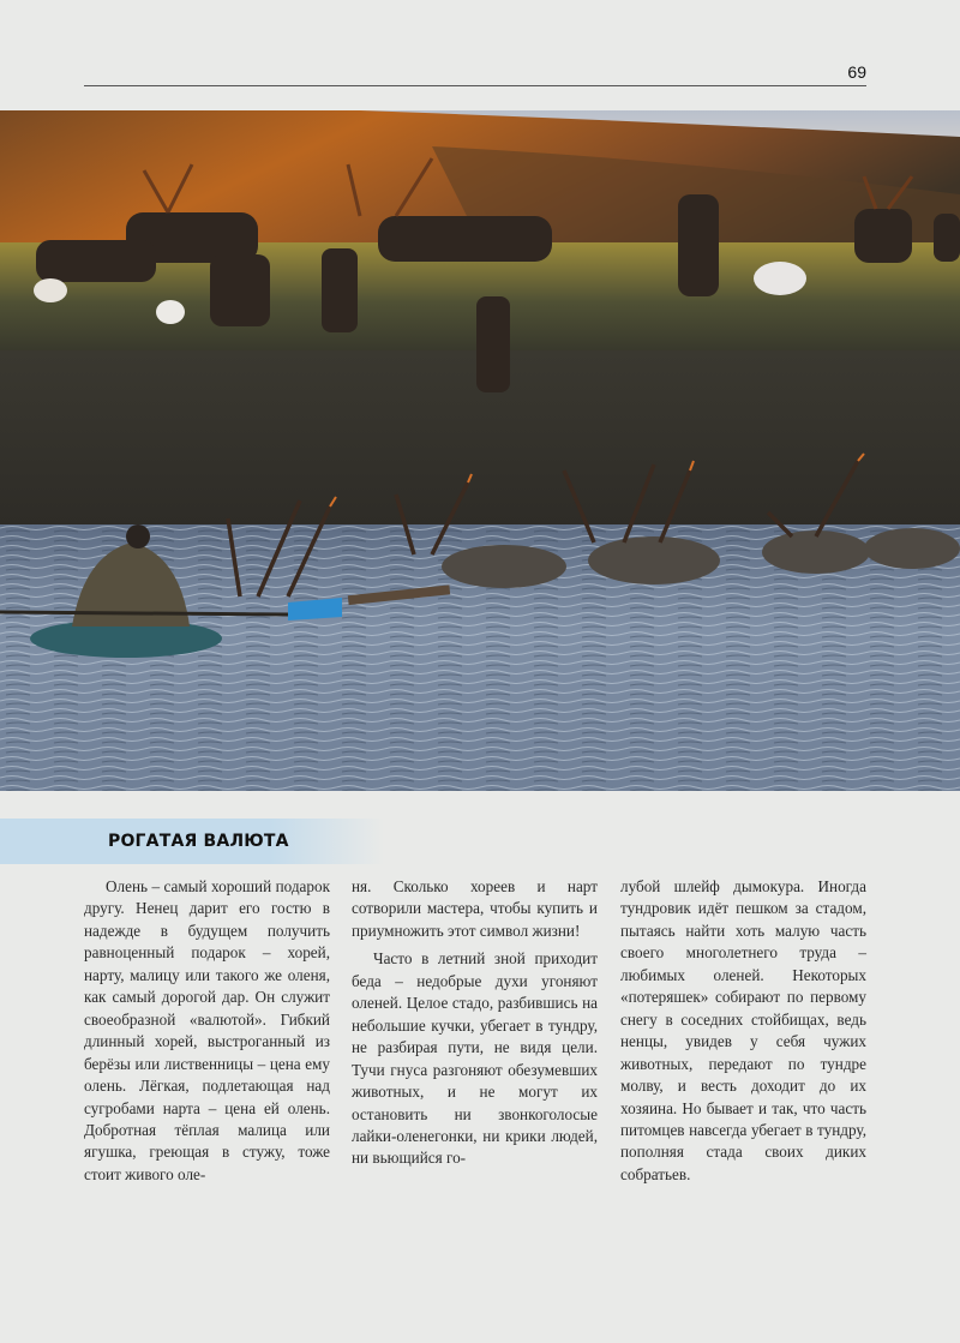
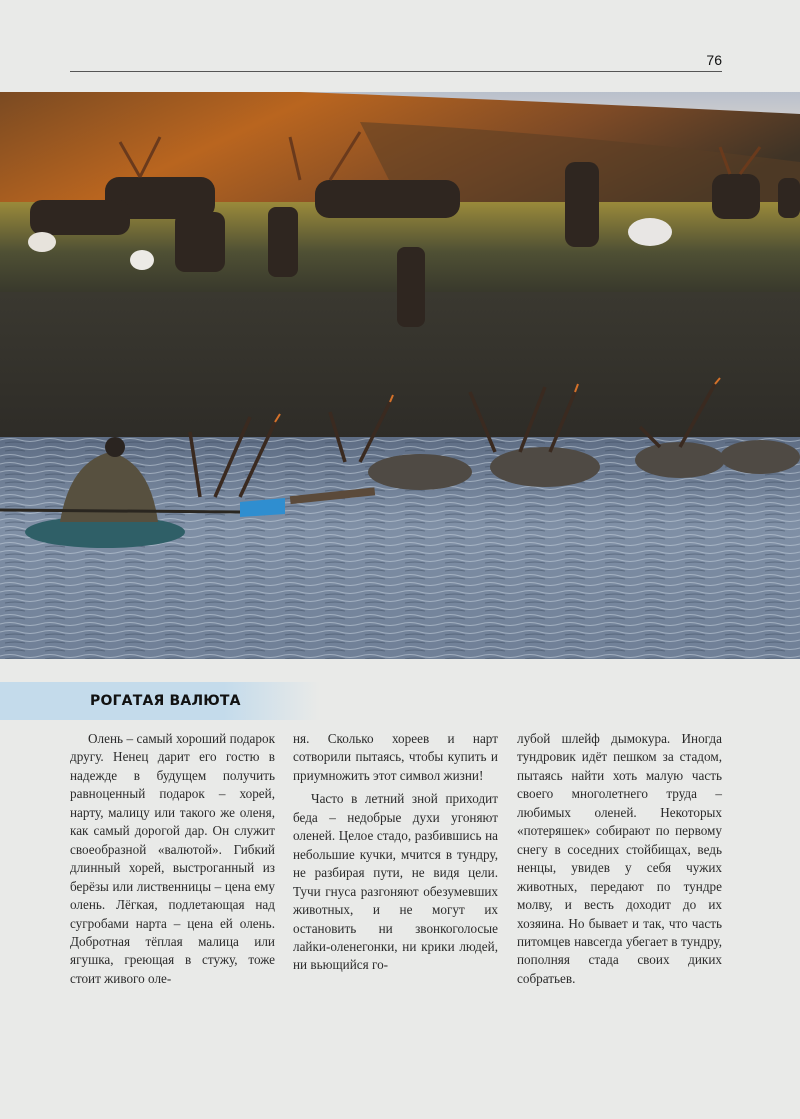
- 69
+ 76
  РОГАТАЯ ВАЛЮТА
  Олень – самый хороший подарок другу. Ненец дарит его гостю в надежде в будущем получить равноценный подарок – хорей, нарту, малицу или такого же оленя, как самый дорогой дар. Он служит своеобразной «валютой». Гибкий длинный хорей, выстроганный из берёзы или лиственницы – цена ему олень. Лёгкая, подлетающая над сугробами нарта – цена ей олень. Добротная тёплая малица или ягушка, греющая в стужу, тоже стоит живого оле-
- ня. Сколько хореев и нарт сотворили мастера, чтобы купить и приумножить этот символ жизни!
+ ня. Сколько хореев и нарт сотворили пытаясь, чтобы купить и приумножить этот символ жизни!
- Часто в летний зной приходит беда – недобрые духи угоняют оленей. Целое стадо, разбившись на небольшие кучки, убегает в тундру, не разбирая пути, не видя цели. Тучи гнуса разгоняют обезумевших животных, и не могут их остановить ни звонкоголосые лайки-оленегонки, ни крики людей, ни вьющийся го-
+ Часто в летний зной приходит беда – недобрые духи угоняют оленей. Целое стадо, разбившись на небольшие кучки, мчится в тундру, не разбирая пути, не видя цели. Тучи гнуса разгоняют обезумевших животных, и не могут их остановить ни звонкоголосые лайки-оленегонки, ни крики людей, ни вьющийся го-
  лубой шлейф дымокура. Иногда тундровик идёт пешком за стадом, пытаясь найти хоть малую часть своего многолетнего труда – любимых оленей. Некоторых «потеряшек» собирают по первому снегу в соседних стойбищах, ведь ненцы, увидев у себя чужих животных, передают по тундре молву, и весть доходит до их хозяина. Но бывает и так, что часть питомцев навсегда убегает в тундру, пополняя стада своих диких собратьев.
